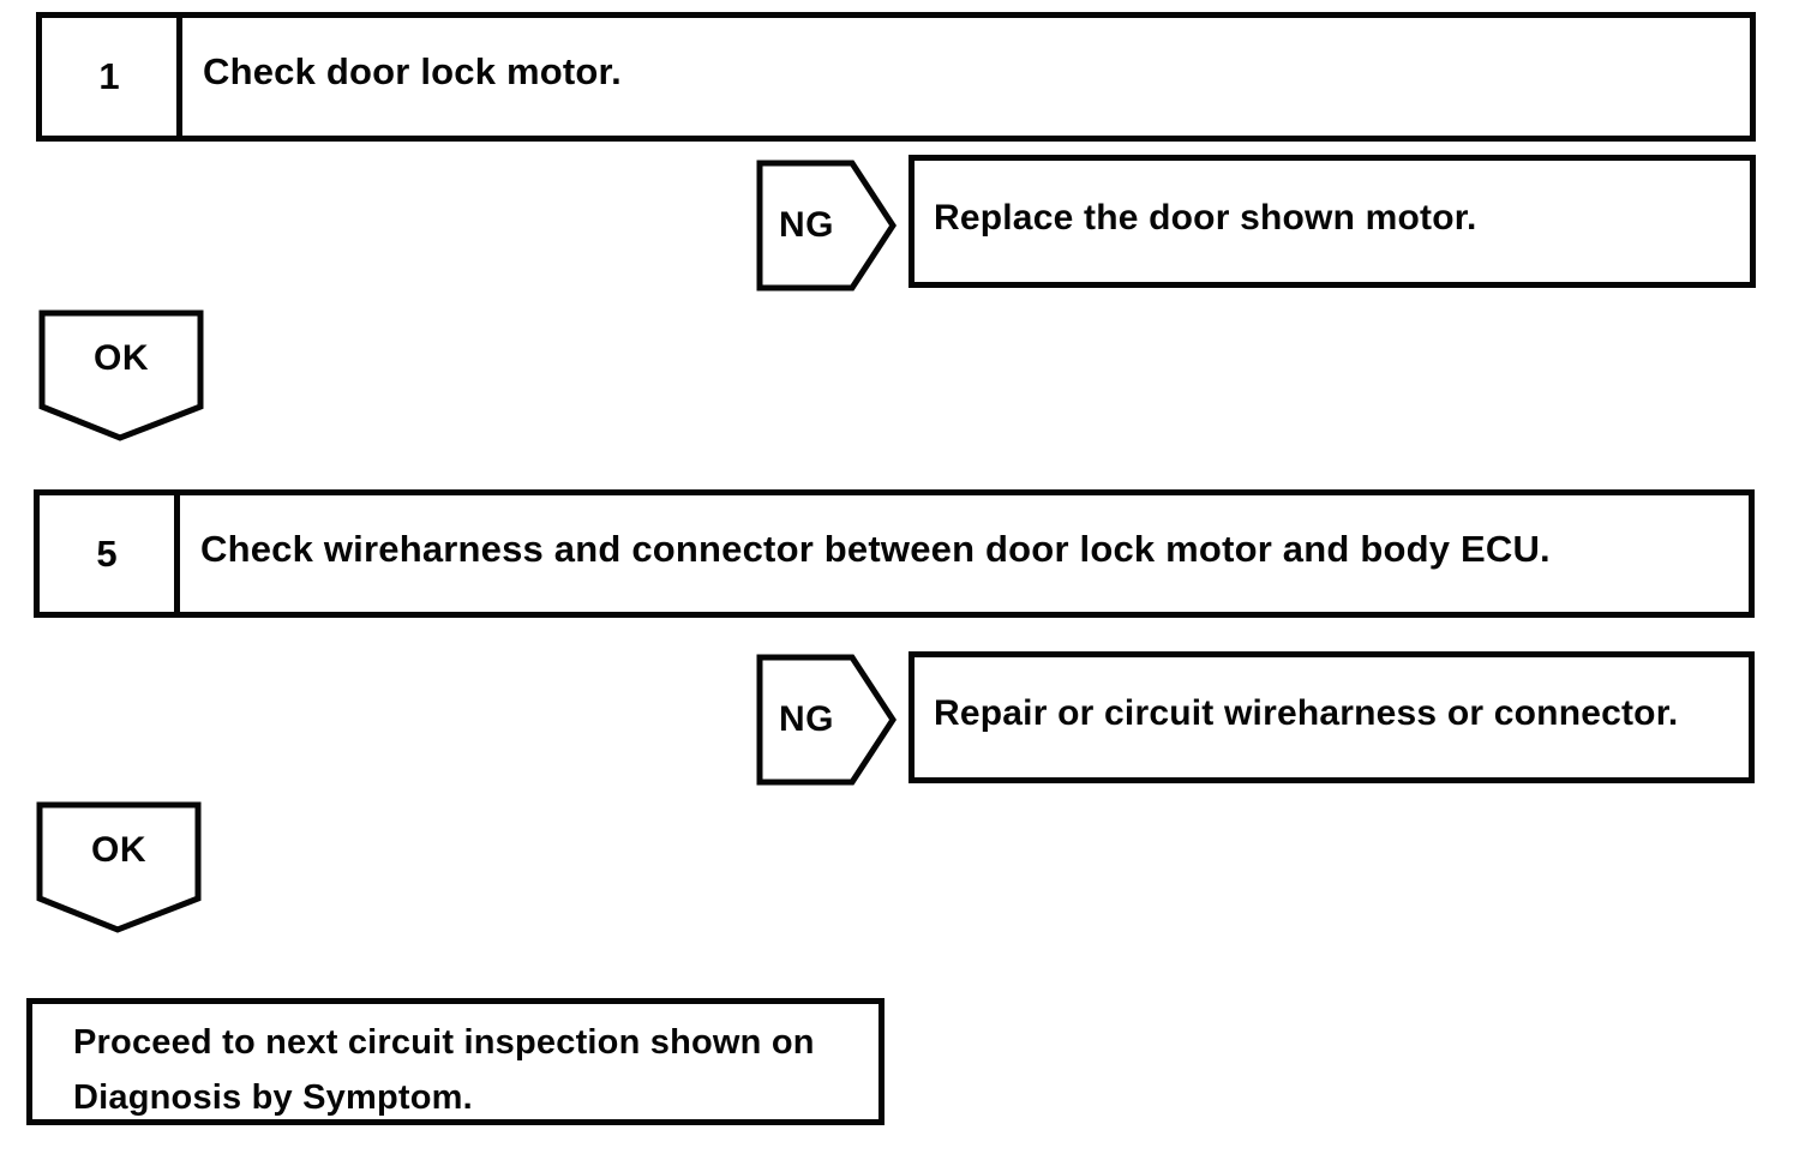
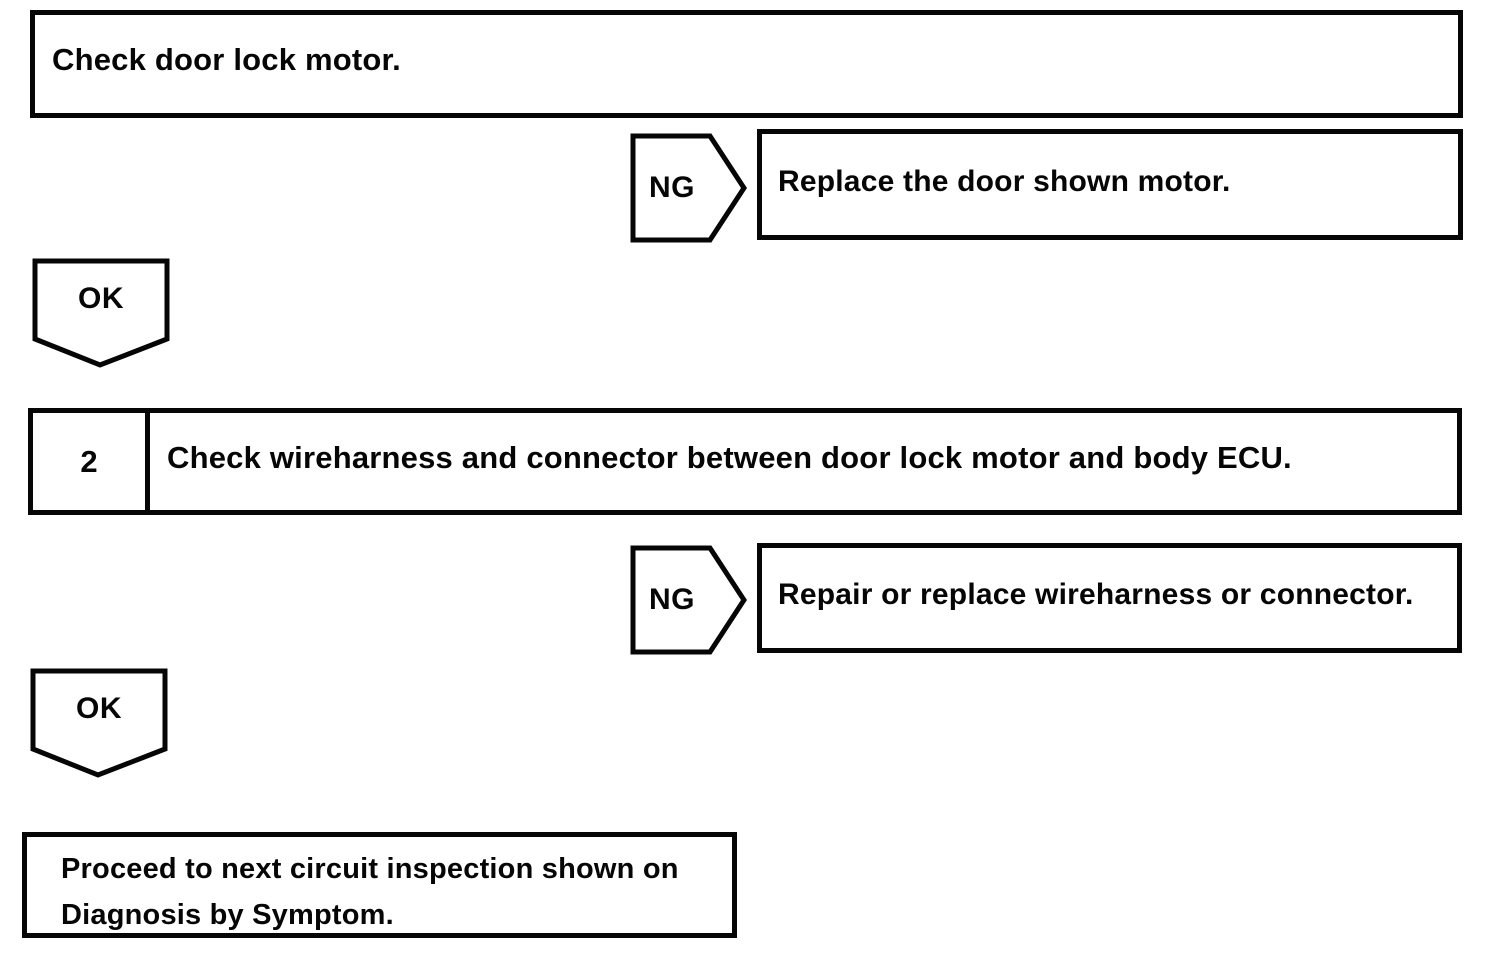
- 1
  Check door lock motor.
  NG
  Replace the door shown motor.
  OK
- 5
+ 2
  Check wireharness and connector between door lock motor and body ECU.
  NG
- Repair or circuit wireharness or connector.
+ Repair or replace wireharness or connector.
  OK
  Proceed to next circuit inspection shown on
  Diagnosis by Symptom.
